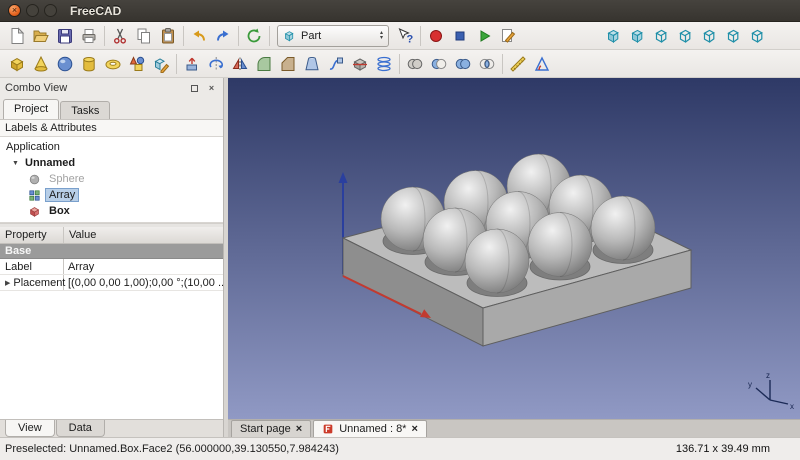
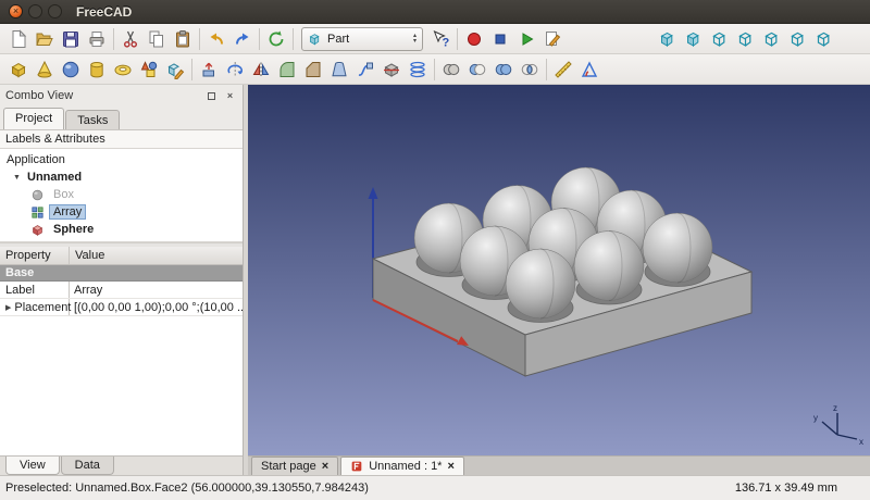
  ×
  FreeCAD
  Part
  ?
  Combo View
  ×
  Project
  Tasks
  Labels & Attributes
  Application
  Unnamed
- Sphere
+ Box
  Array
- Box
+ Sphere
  Property
  Value
  Base
  Label
  Array
  Placement
  [(0,00 0,00 1,00);0,00 °;(10,00 ..
  View
  Data
  z
  y
  x
  Start page
  ×
- Unnamed : 8*
+ Unnamed : 1*
  ×
  Preselected: Unnamed.Box.Face2 (56.000000,39.130550,7.984243)
  136.71 x 39.49 mm
